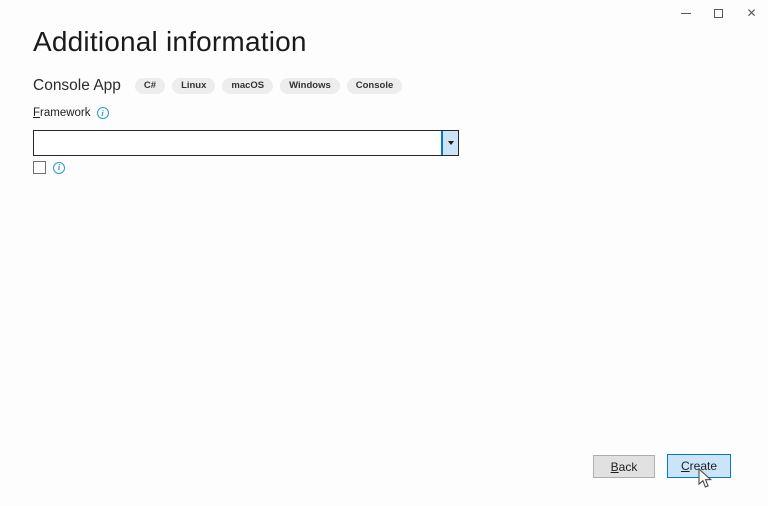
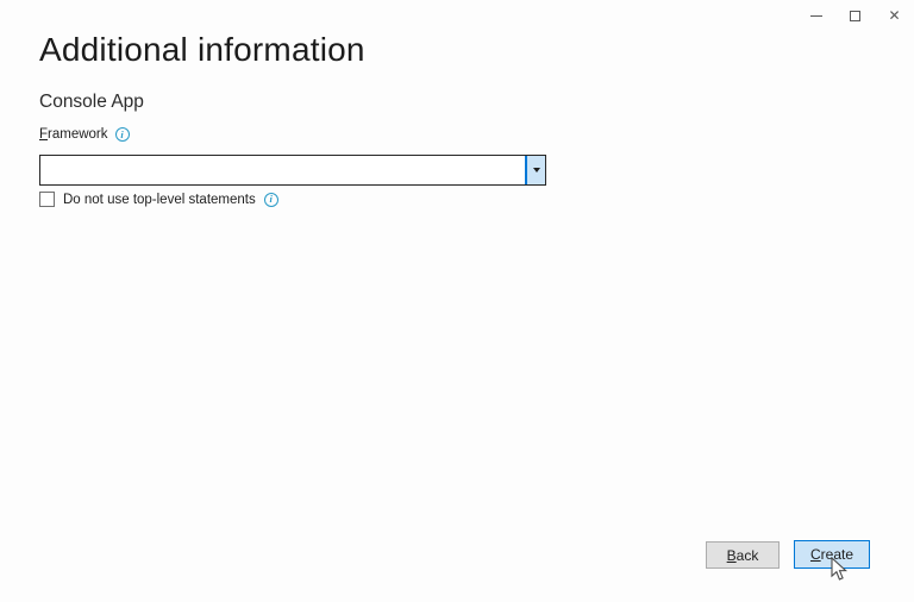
  ✕
  Additional information
  Console App
- C#
- Linux
- macOS
- Windows
- Console
  Framework
  i
+ Do not use top-level statements
  i
  Back
  Create
